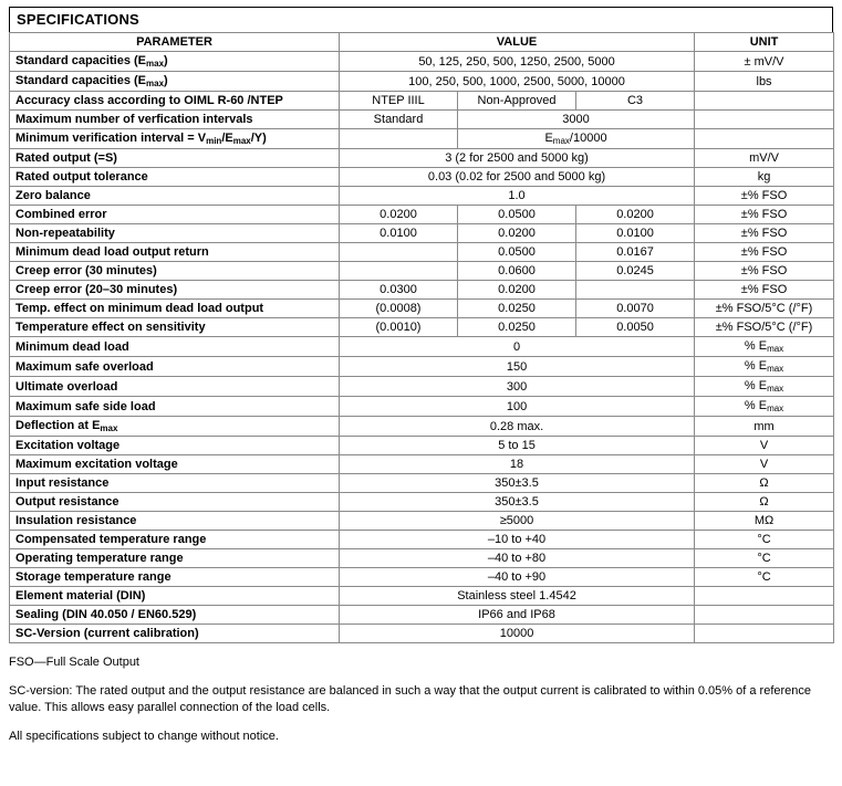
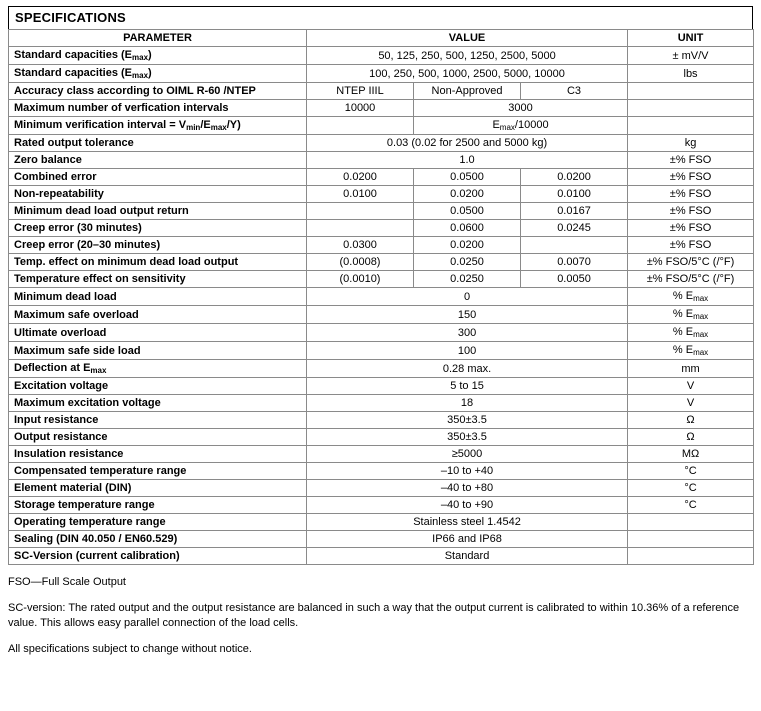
  SPECIFICATIONS
  PARAMETER	VALUE	UNIT
  Standard capacities (Emax)	50, 125, 250, 500, 1250, 2500, 5000	± mV/V
  Standard capacities (Emax)	100, 250, 500, 1000, 2500, 5000, 10000	lbs
  Accuracy class according to OIML R-60 /NTEP	NTEP IIIL	Non-Approved	C3
- Maximum number of verfication intervals	Standard	3000
+ Maximum number of verfication intervals	10000	3000
  Minimum verification interval = Vmin/Emax/Y)		Emax/10000
- Rated output (=S)	3 (2 for 2500 and 5000 kg)	mV/V
  Rated output tolerance	0.03 (0.02 for 2500 and 5000 kg)	kg
  Zero balance	1.0	±% FSO
  Combined error	0.0200	0.0500	0.0200	±% FSO
  Non-repeatability	0.0100	0.0200	0.0100	±% FSO
  Minimum dead load output return		0.0500	0.0167	±% FSO
  Creep error (30 minutes)		0.0600	0.0245	±% FSO
  Creep error (20–30 minutes)	0.0300	0.0200		±% FSO
  Temp. effect on minimum dead load output	(0.0008)	0.0250	0.0070	±% FSO/5°C (/°F)
  Temperature effect on sensitivity	(0.0010)	0.0250	0.0050	±% FSO/5°C (/°F)
  Minimum dead load	0	% Emax
  Maximum safe overload	150	% Emax
  Ultimate overload	300	% Emax
  Maximum safe side load	100	% Emax
  Deflection at Emax	0.28 max.	mm
  Excitation voltage	5 to 15	V
  Maximum excitation voltage	18	V
  Input resistance	350±3.5	Ω
  Output resistance	350±3.5	Ω
  Insulation resistance	≥5000	MΩ
  Compensated temperature range	–10 to +40	°C
- Operating temperature range	–40 to +80	°C
+ Element material (DIN)	–40 to +80	°C
  Storage temperature range	–40 to +90	°C
- Element material (DIN)	Stainless steel 1.4542
+ Operating temperature range	Stainless steel 1.4542
  Sealing (DIN 40.050 / EN60.529)	IP66 and IP68
- SC-Version (current calibration)	10000
+ SC-Version (current calibration)	Standard
  FSO—Full Scale Output
- SC-version: The rated output and the output resistance are balanced in such a way that the output current is calibrated to within 0.05% of a reference value. This allows easy parallel connection of the load cells.
+ SC-version: The rated output and the output resistance are balanced in such a way that the output current is calibrated to within 10.36% of a reference value. This allows easy parallel connection of the load cells.
  All specifications subject to change without notice.
